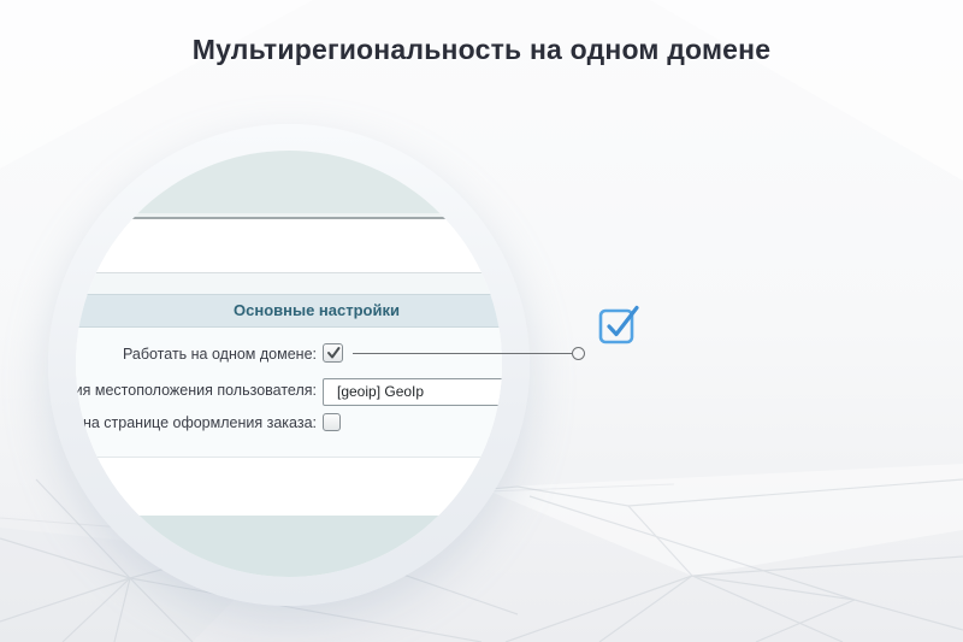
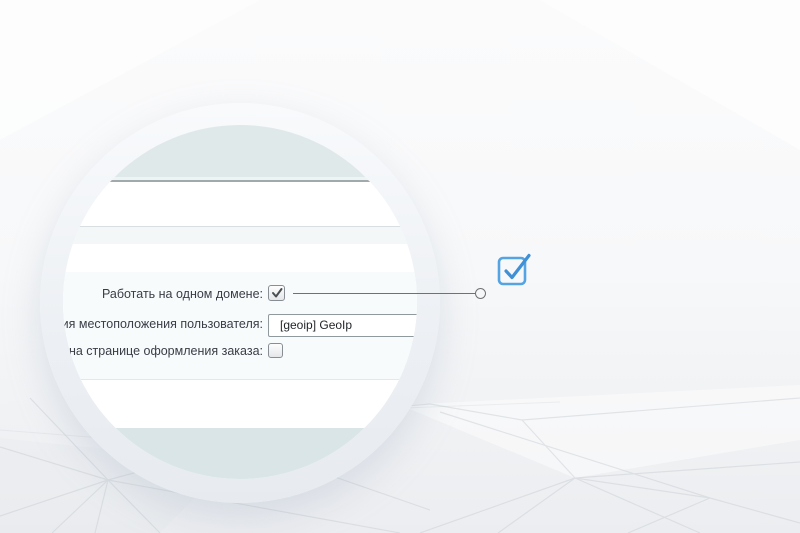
- Мультирегиональность на одном домене
- Основные настройки
  Работать на одном домене:
  ия местоположения пользователя:
  [geoip] GeoIp
  на странице оформления заказа:
